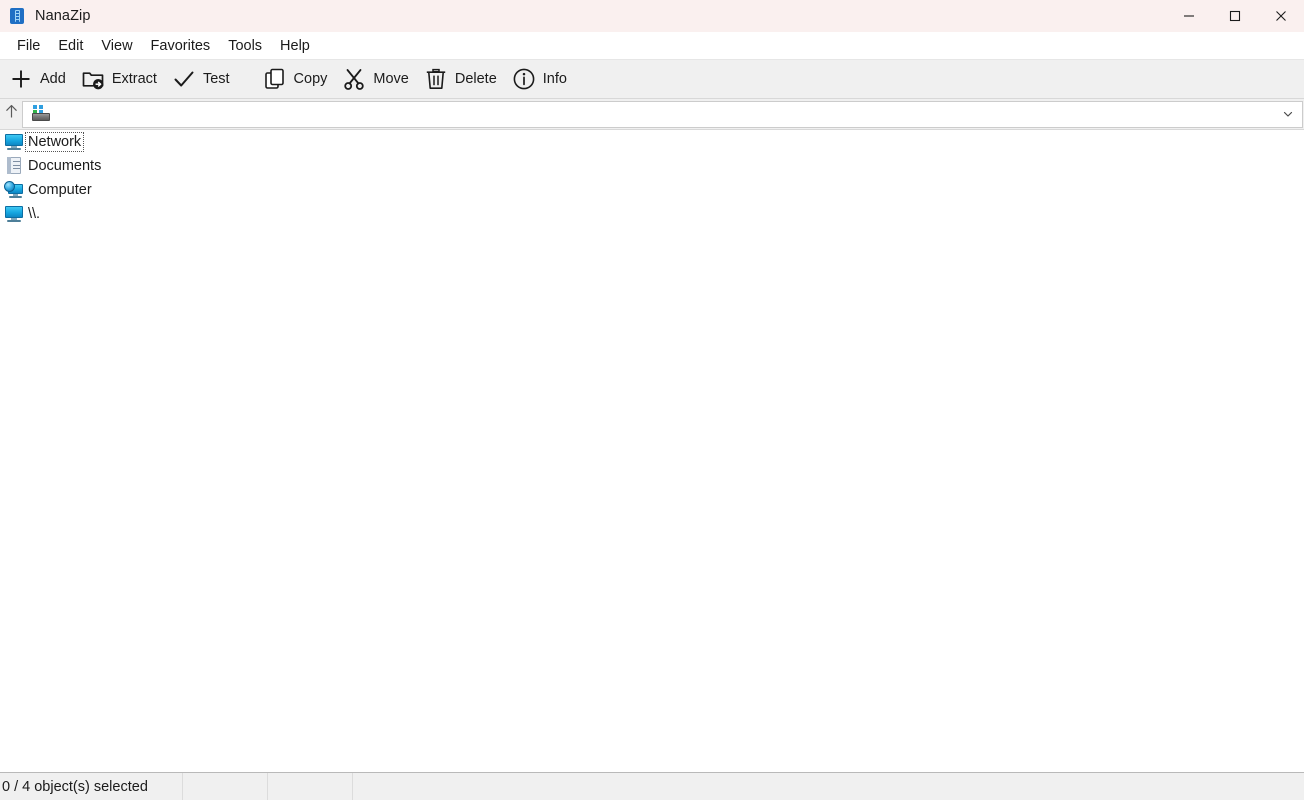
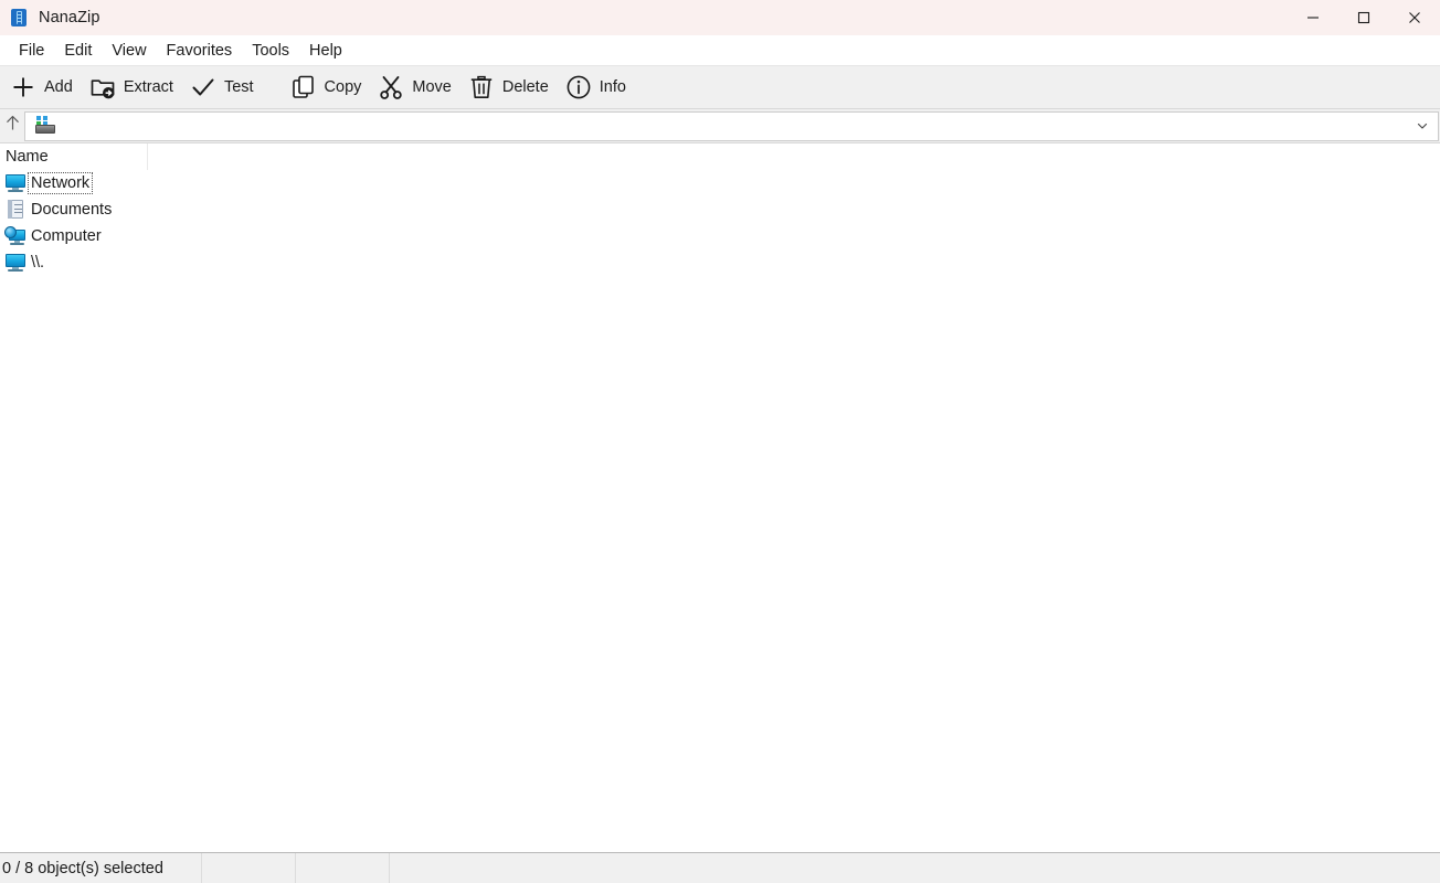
  NanaZip
  File
  Edit
  View
  Favorites
  Tools
  Help
  Add
  Extract
  Test
  Copy
  Move
  Delete
  Info
+ Name
  Network
  Documents
  Computer
  \\.
- 0 / 4 object(s) selected
+ 0 / 8 object(s) selected
